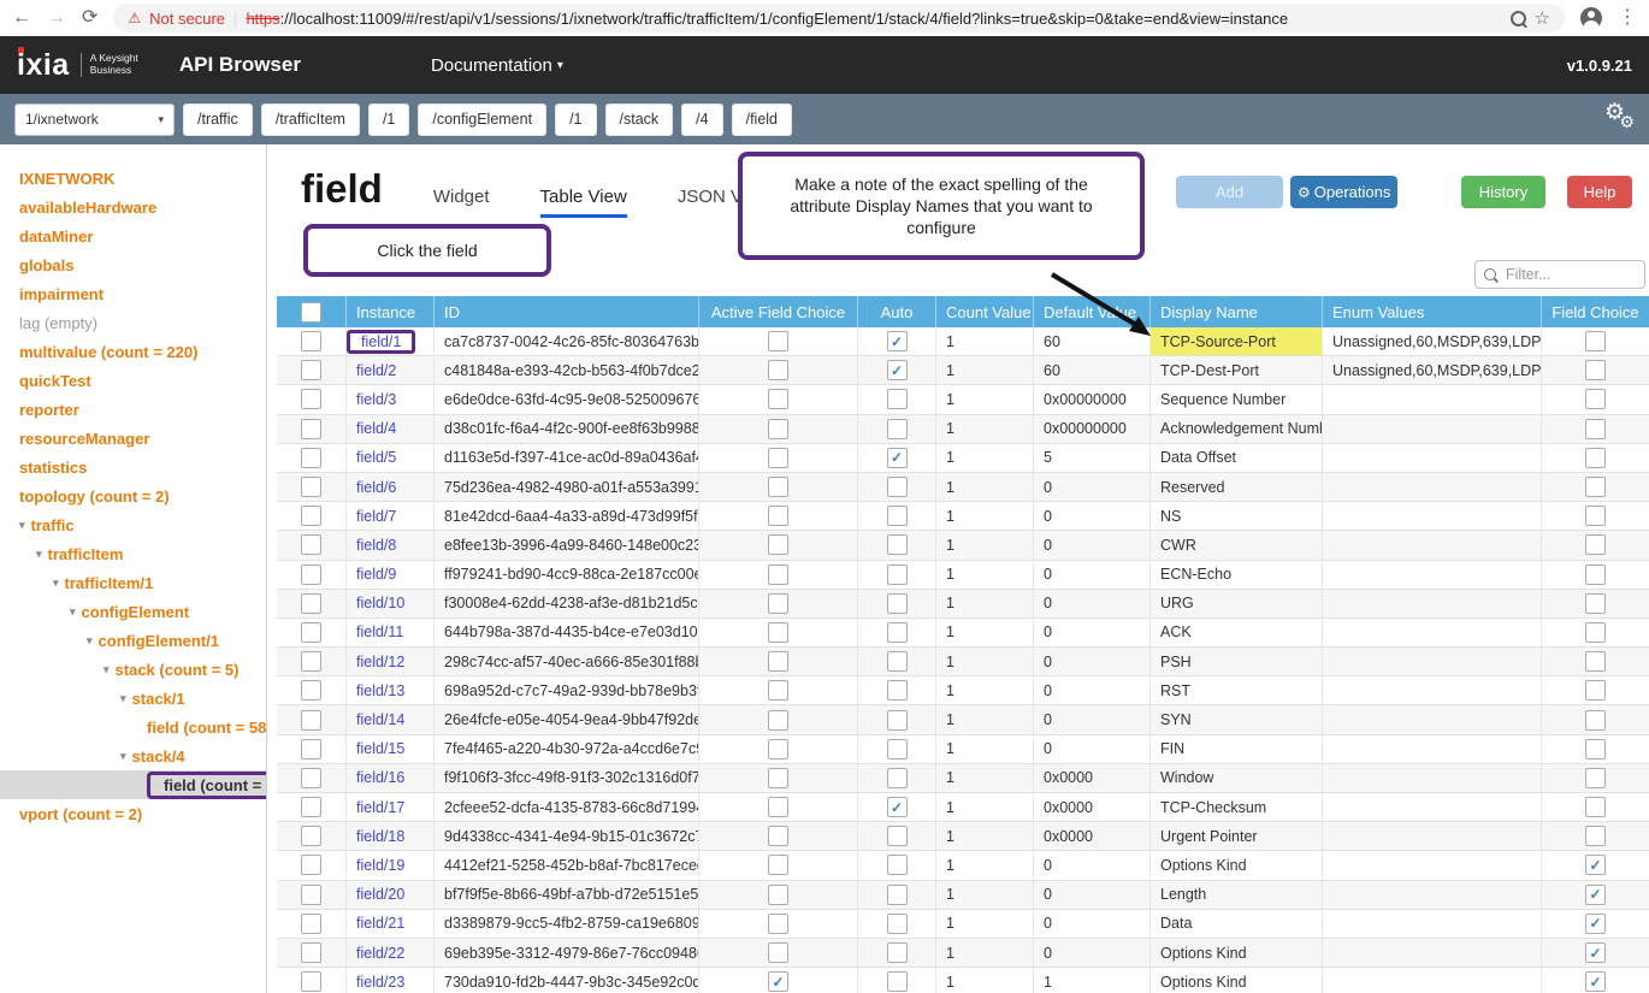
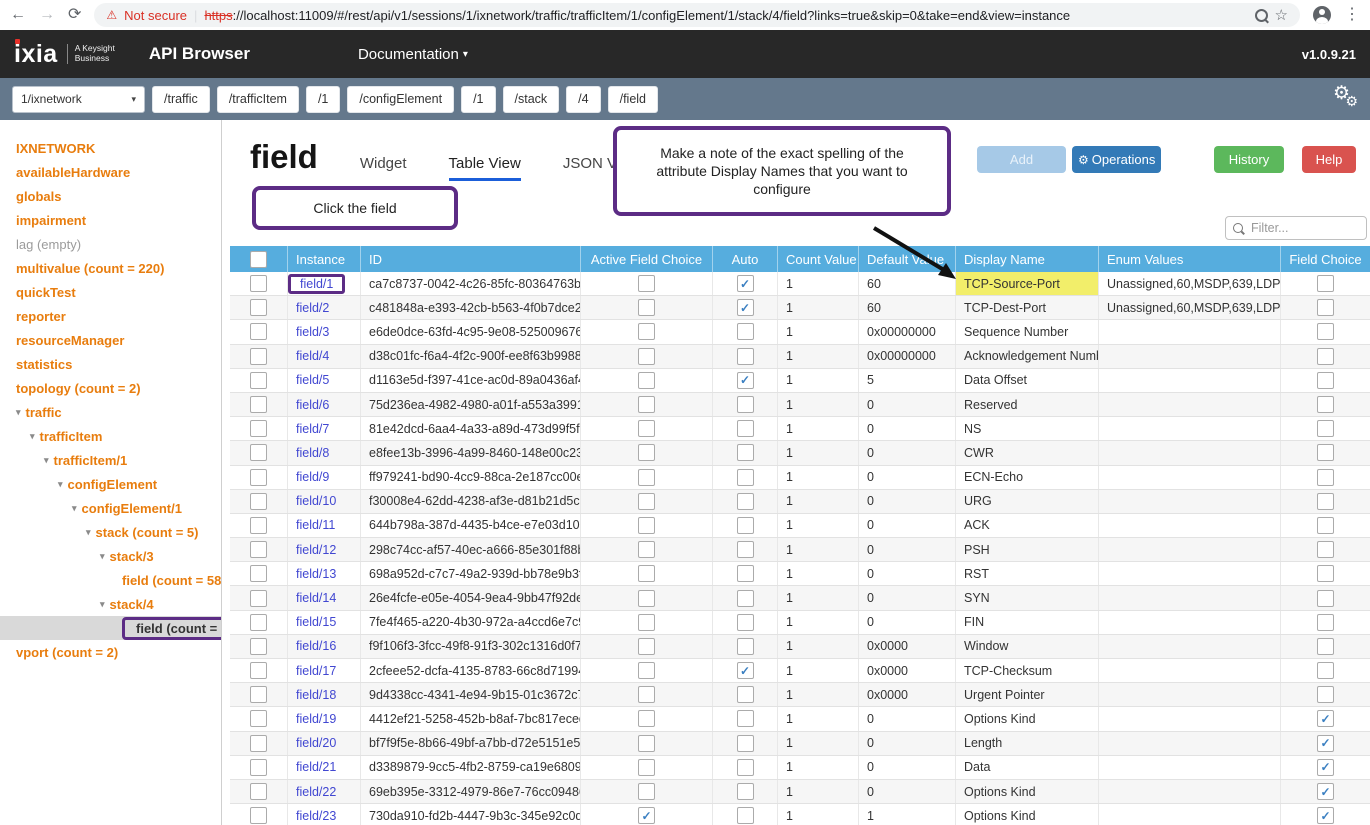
  ←
  →
  ⟳
  ⚠
  Not secure
  https://localhost:11009/#/rest/api/v1/sessions/1/ixnetwork/traffic/trafficItem/1/configElement/1/stack/4/field?links=true&skip=0&take=end&view=instance
  ☆
  ⋮
  ixia
  A Keysight
  Business
  API Browser
  Documentation
  ▾
  v1.0.9.21
  1/ixnetwork
  ▾
  /traffic
  /trafficItem
  /1
  /configElement
  /1
  /stack
  /4
  /field
  ⚙
  ⚙
  IXNETWORK
  availableHardware
- dataMiner
  globals
  impairment
  lag (empty)
  multivalue (count = 220)
  quickTest
  reporter
  resourceManager
  statistics
  topology (count = 2)
  ▾
  traffic
  ▾
  trafficItem
  ▾
  trafficItem/1
  ▾
  configElement
  ▾
  configElement/1
  ▾
  stack (count = 5)
  ▾
- stack/1
+ stack/3
  field (count = 58
  ▾
  stack/4
  field (count =
  vport (count = 2)
  field
  Widget
  Table View
  Click the field
  Make a note of the exact spelling of the attribute Display Names that you want to configure
  Add
  ⚙ Operations
  History
  Help
  Filter...
  Instance
  ID
  Active Field Choice
  Auto
  Count Value
  Default Vue
  Display Name
  Enum Values
  Field Choice
  field/1
  ca7c8737-0042-4c26-85fc-80364763b
  1
  60
  TCP-Source-Port
  Unassigned,60,MSDP,639,LDP
  field/2
  c481848a-e393-42cb-b563-4f0b7dce2
  1
  60
  TCP-Dest-Port
  Unassigned,60,MSDP,639,LDP
  field/3
  e6de0dce-63fd-4c95-9e08-525009676
  1
  0x00000000
  Sequence Number
  field/4
  d38c01fc-f6a4-4f2c-900f-ee8f63b9988
  1
  0x00000000
  Acknowledgement Num
  field/5
  d1163e5d-f397-41ce-ac0d-89a0436af
  1
  5
  Data Offset
  field/6
  75d236ea-4982-4980-a01f-a553a399
  1
  0
  Reserved
  field/7
  81e42dcd-6aa4-4a33-a89d-473d99f5f
  1
  0
  NS
  field/8
  e8fee13b-3996-4a99-8460-148e00c23
  1
  0
  CWR
  field/9
  ff979241-bd90-4cc9-88ca-2e187cc00
  1
  0
  ECN-Echo
  field/10
  f30008e4-62dd-4238-af3e-d81b21d5c
  1
  0
  URG
  field/11
  644b798a-387d-4435-b4ce-e7e03d10
  1
  0
  ACK
  field/12
  298c74cc-af57-40ec-a666-85e301f88
  1
  0
  PSH
  field/13
  698a952d-c7c7-49a2-939d-bb78e9b3
  1
  0
  RST
  field/14
  26e4fcfe-e05e-4054-9ea4-9bb47f92de
  1
  0
  SYN
  field/15
  7fe4f465-a220-4b30-972a-a4ccd6e7c
  1
  0
  FIN
  field/16
  f9f106f3-3fcc-49f8-91f3-302c1316d0f7
  1
  0x0000
  Window
  field/17
  2cfeee52-dcfa-4135-8783-66c8d7199
  1
  0x0000
  TCP-Checksum
  field/18
  9d4338cc-4341-4e94-9b15-01c3672c
  1
  0x0000
  Urgent Pointer
  field/19
  4412ef21-5258-452b-b8af-7bc817ece
  1
  0
  Options Kind
  field/20
  bf7f9f5e-8b66-49bf-a7bb-d72e5151e5
  1
  0
  Length
  field/21
  d3389879-9cc5-4fb2-8759-ca19e6809
  1
  0
  Data
  field/22
  69eb395e-3312-4979-86e7-76cc0948
  1
  0
  Options Kind
  field/23
  730da910-fd2b-4447-9b3c-345e92c0d
  1
  1
  Options Kind
